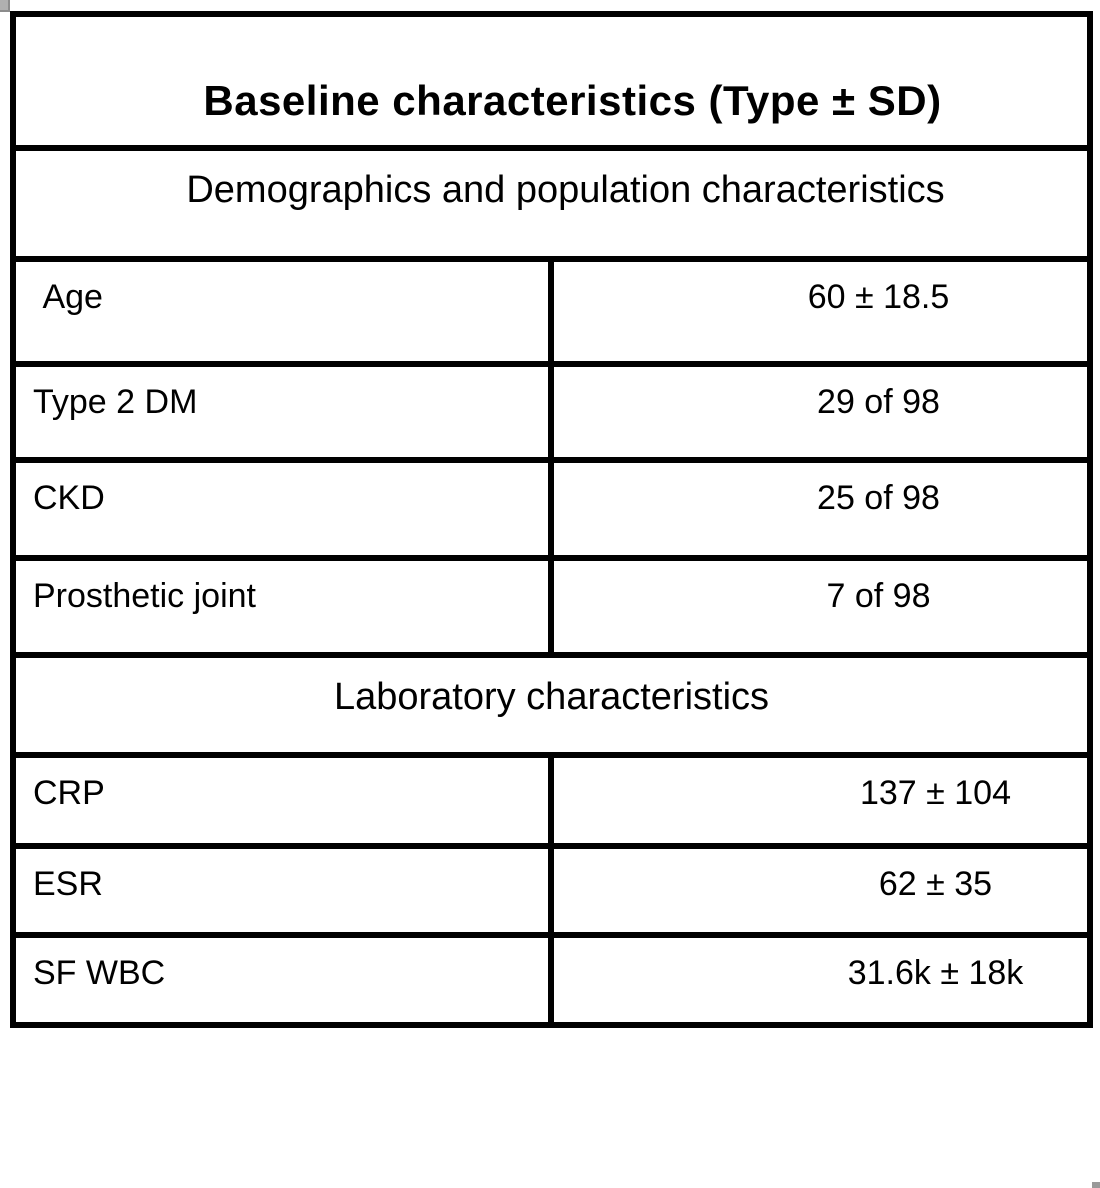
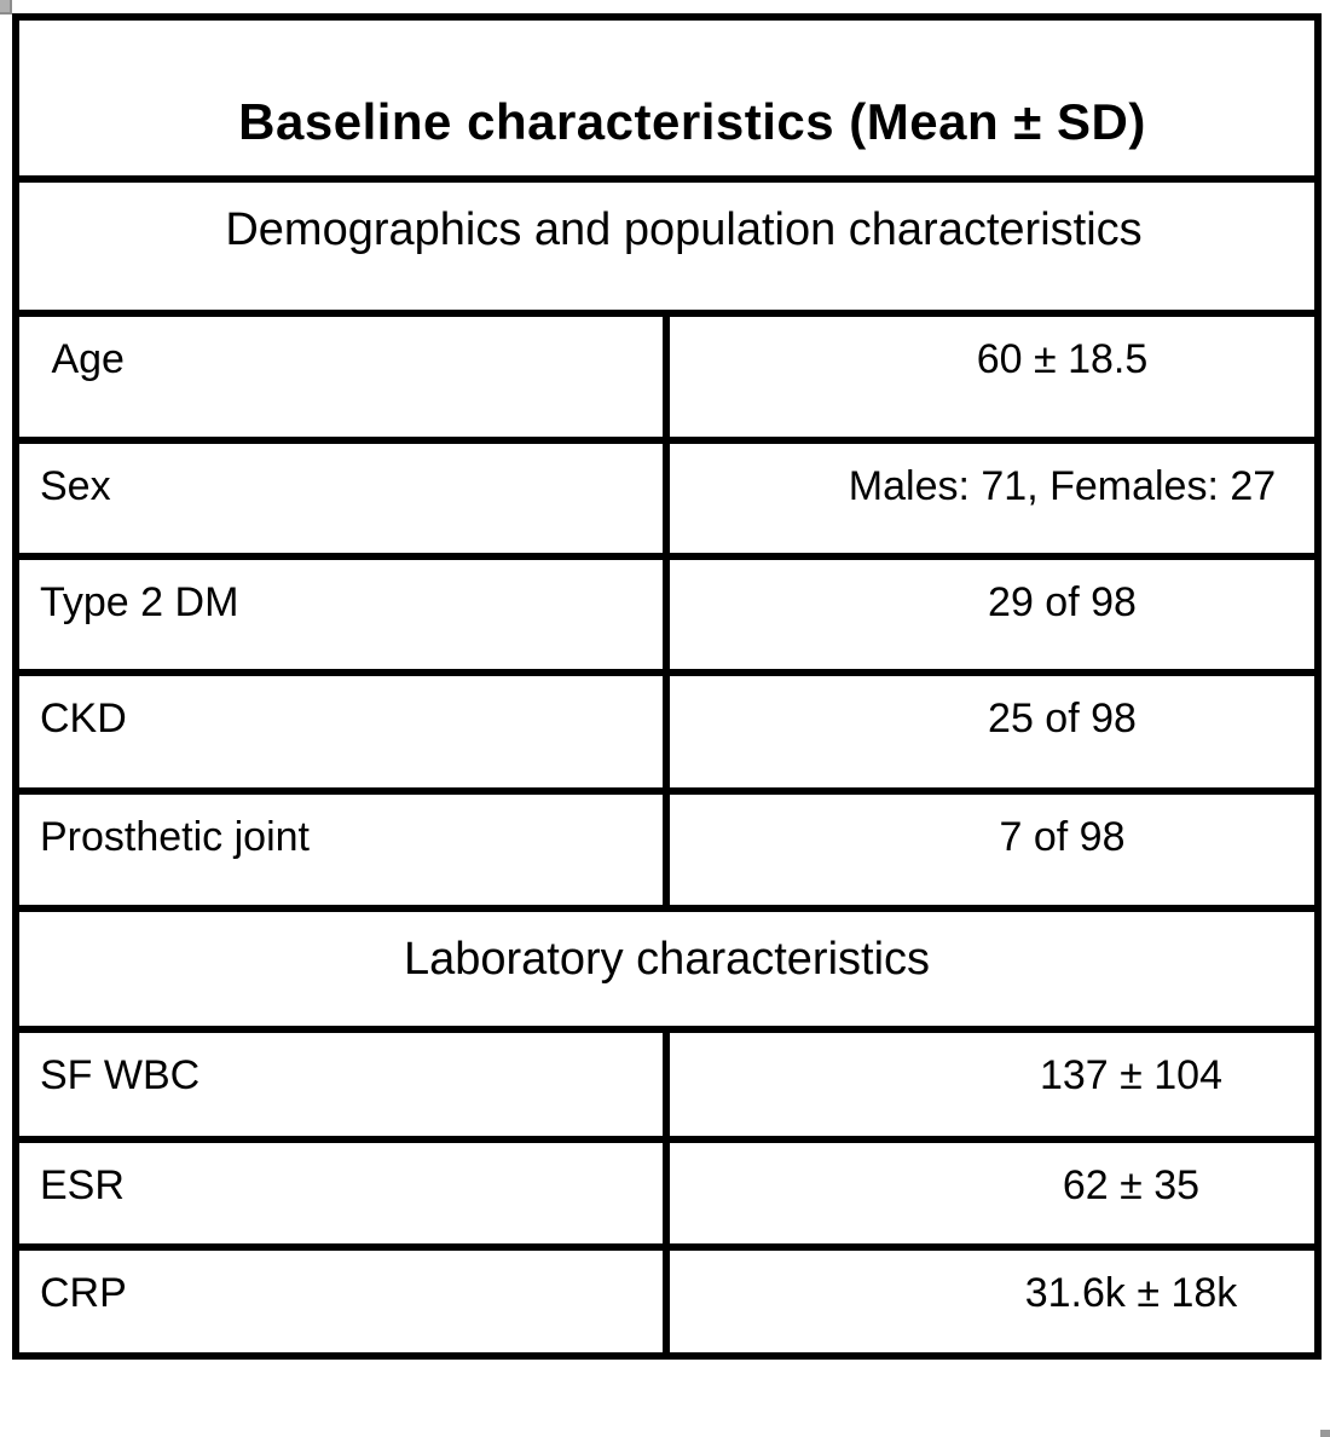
- Baseline characteristics (Type ± SD)
+ Baseline characteristics (Mean ± SD)
  Demographics and population characteristics
  Age
  60 ± 18.5
+ Sex
+ Males: 71, Females: 27
  Type 2 DM
  29 of 98
  CKD
  25 of 98
  Prosthetic joint
  7 of 98
  Laboratory characteristics
- CRP
+ SF WBC
  137 ± 104
  ESR
  62 ± 35
- SF WBC
+ CRP
  31.6k ± 18k
